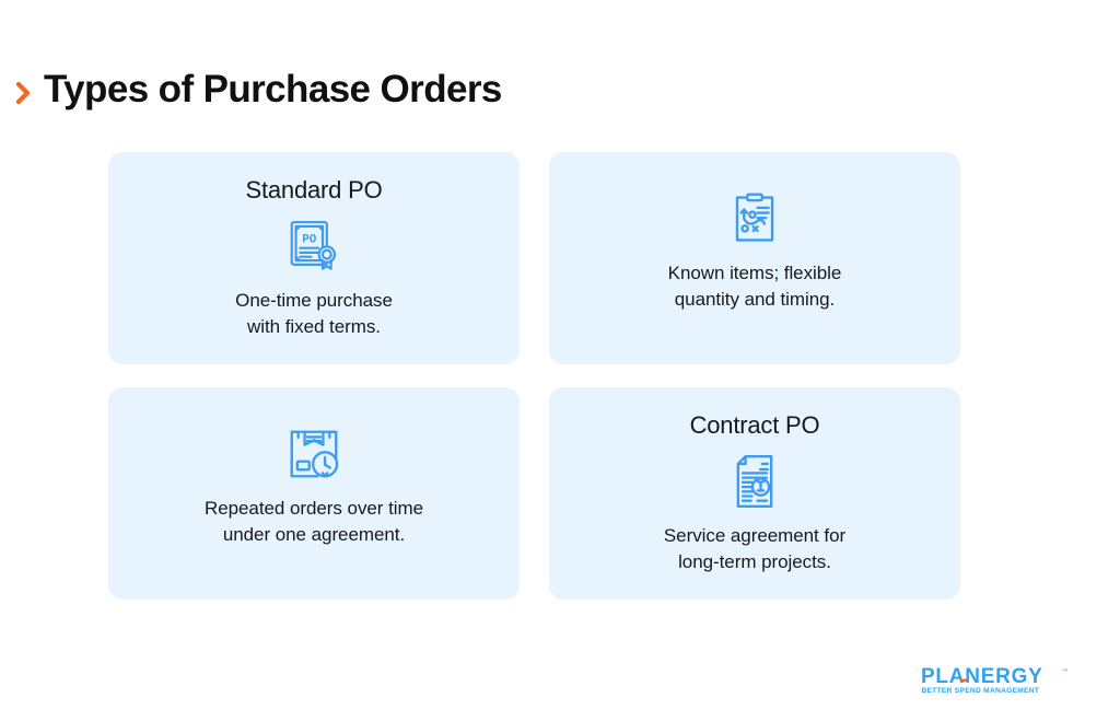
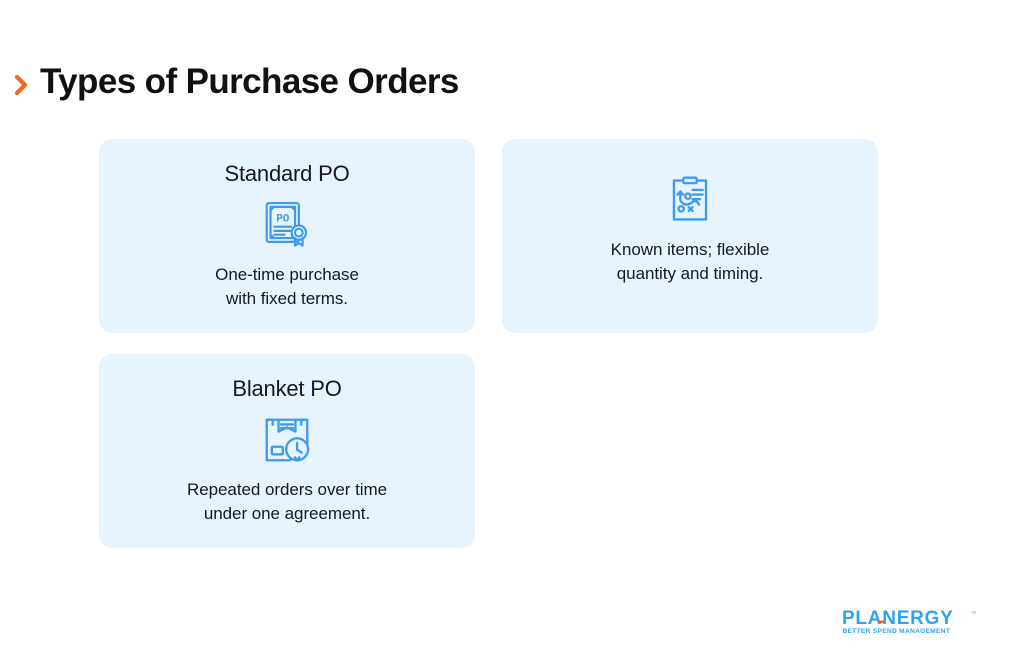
  Types of Purchase Orders
  Standard PO
  PO
  One-time purchase
  with fixed terms.
  Known items; flexible
  quantity and timing.
+ Blanket PO
  Repeated orders over time
  under one agreement.
- Contract PO
- Service agreement for
- long-term projects.
  PLANERGY
